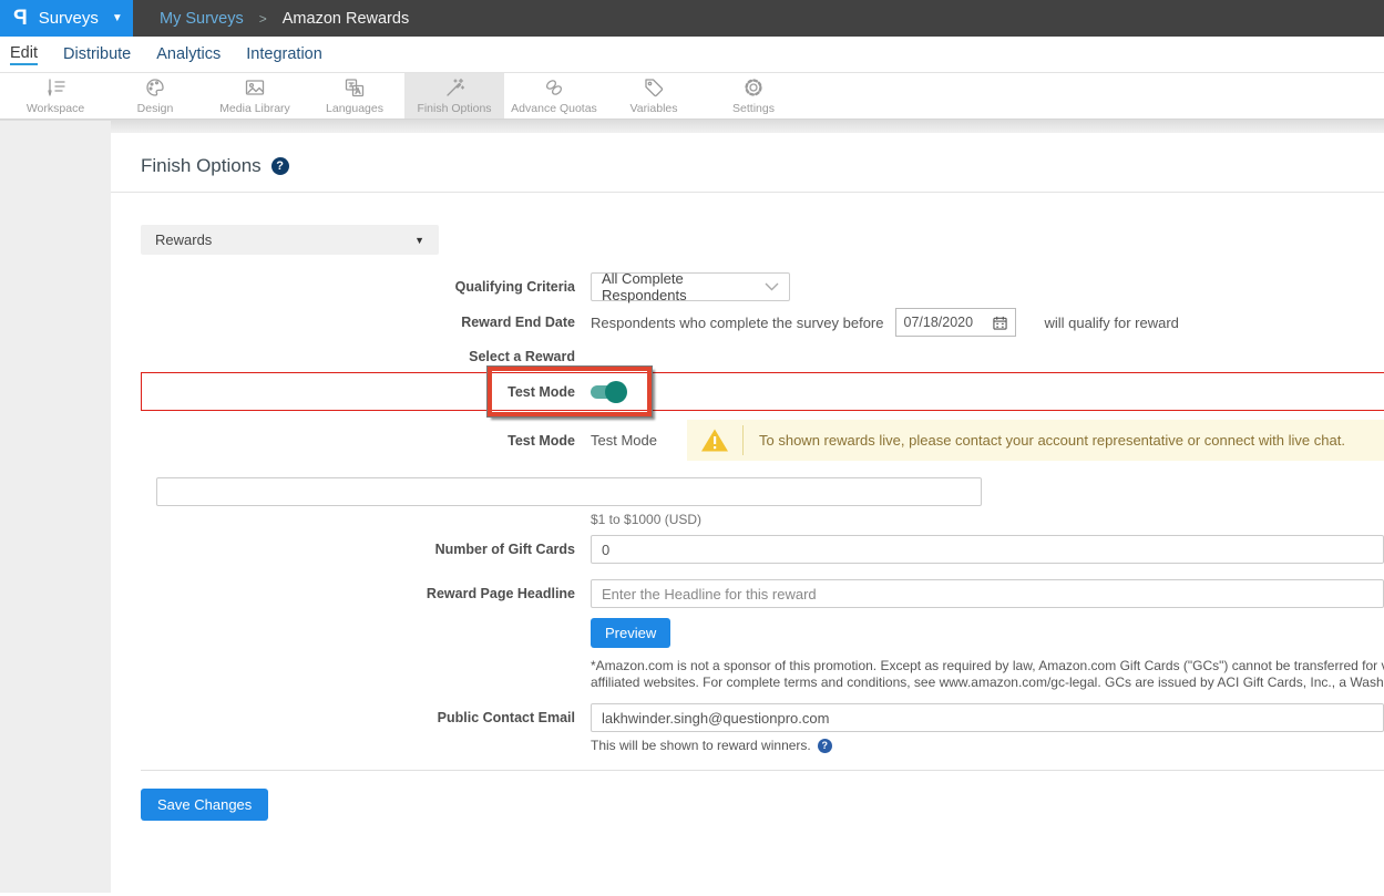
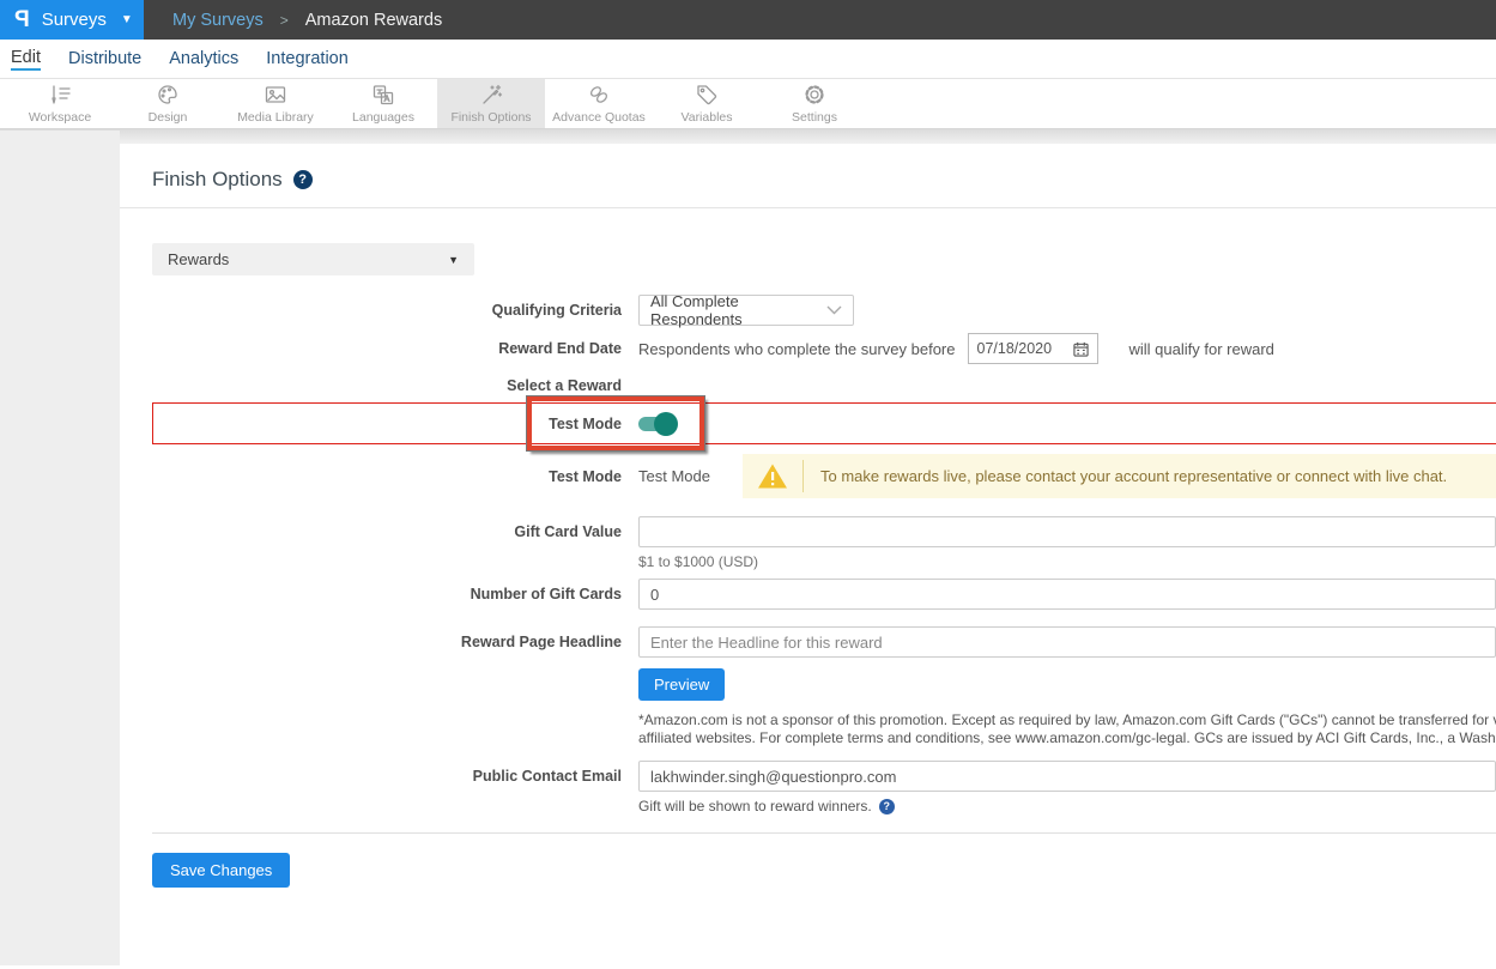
  Surveys
  ▼
  My Surveys
  >
  Amazon Rewards
  Edit
  Distribute
  Analytics
  Integration
  Workspace
  Design
  Media Library
  Languages
  Finish Options
  Advance Quotas
  Variables
  Settings
  Finish Options
  ?
  Rewards
  ▼
  Qualifying Criteria
  All Complete Respondents
  Reward End Date
  Respondents who complete the survey before
  07/18/2020
  will qualify for reward
  Select a Reward
  Test Mode
  Test Mode
  Test Mode
- To shown rewards live, please contact your account representative or connect with live chat.
+ To make rewards live, please contact your account representative or connect with live chat.
+ Gift Card Value
  $1 to $1000 (USD)
  Number of Gift Cards
  0
  Reward Page Headline
  Enter the Headline for this reward
  Preview
  *Amazon.com is not a sponsor of this promotion. Except as required by law, Amazon.com Gift Cards ("GCs") cannot be transferred for
  affiliated websites. For complete terms and conditions, see www.amazon.com/gc-legal. GCs are issued by ACI Gift Cards, Inc., a Wash
  Public Contact Email
  lakhwinder.singh@questionpro.com
- This will be shown to reward winners.
+ Gift will be shown to reward winners.
  ?
  Save Changes
